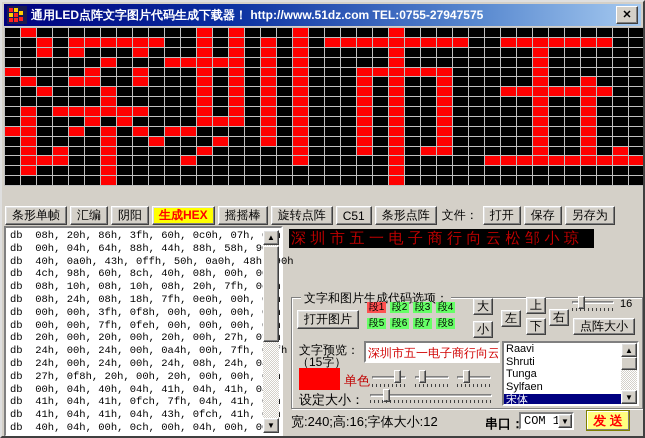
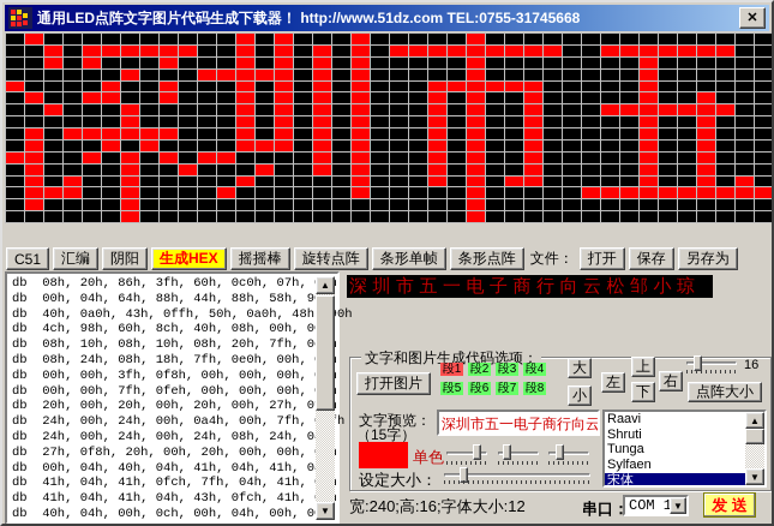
- 通用LED点阵文字图片代码生成下载器！ http://www.51dz.com TEL:0755-27947575
+ 通用LED点阵文字图片代码生成下载器！ http://www.51dz.com TEL:0755-31745668
  ✕
- 条形单帧
+ C51
  汇编
  阴阳
  生成HEX
  摇摇棒
  旋转点阵
- C51
+ 条形单帧
  条形点阵
  文件：
  打开
  保存
  另存为
  db 08h, 20h, 86h, 3fh, 60h, 0c0h, 07h,
  db 00h, 04h, 64h, 88h, 44h, 88h, 58h, 9
  db 40h, 0a0h, 43h, 0ffh, 50h, 0a0h, 48h0h
  db 4ch, 98h, 60h, 8ch, 40h, 08h, 00h, 0
  db 08h, 10h, 08h, 10h, 08h, 20h, 7fh, 0
  db 08h, 24h, 08h, 18h, 7fh, 0e0h, 00h,
  db 00h, 00h, 3fh, 0f8h, 00h, 00h, 00h,
  db 00h, 00h, 7fh, 0feh, 00h, 00h, 00h,
  db 20h, 00h, 20h, 00h, 20h, 00h, 27h, 0
  db 24h, 00h, 24h, 00h, 0a4h, 00h, 7fh,h
  db 24h, 00h, 24h, 00h, 24h, 08h, 24h, 0
  db 27h, 0f8h, 20h, 00h, 20h, 00h, 00h,
  db 00h, 04h, 40h, 04h, 41h, 04h, 41h, 0
  db 41h, 04h, 41h, 0fch, 7fh, 04h, 41h,
  db 41h, 04h, 41h, 04h, 43h, 0fch, 41h,
  db 40h, 04h, 00h, 0ch, 00h, 04h, 00h, 0
  ▲
  ▼
  深圳市五一电子商行向云松邹小琼
  文字和图片生成代码选项：
  打开图片
  段1
  段2
  段3
  段4
  段5
  段6
  段7
  段8
  大
  小
  左
  上
  下
  右
  16
  点阵大小
  文字预览：
  （15字）
  深圳市五一电子商行向云
  Raavi
  Shruti
  Tunga
  Sylfaen
  宋体
  ▲
  ▼
  单色
  设定大小：
  宽:240;高:16;字体大小:12
  串口：
  COM 1
  ▼
  发 送
